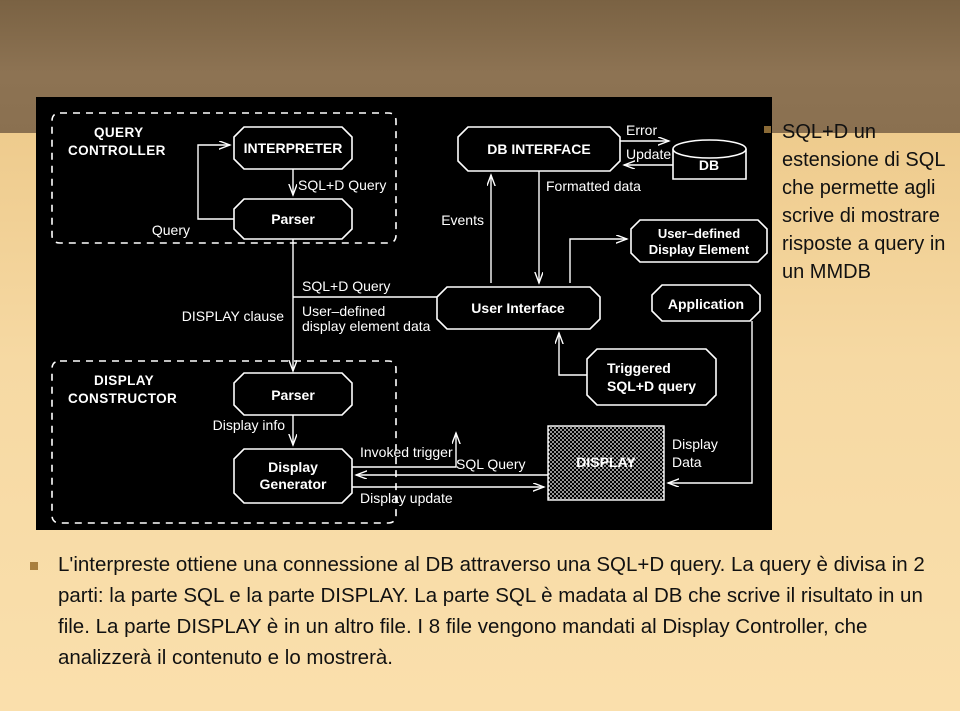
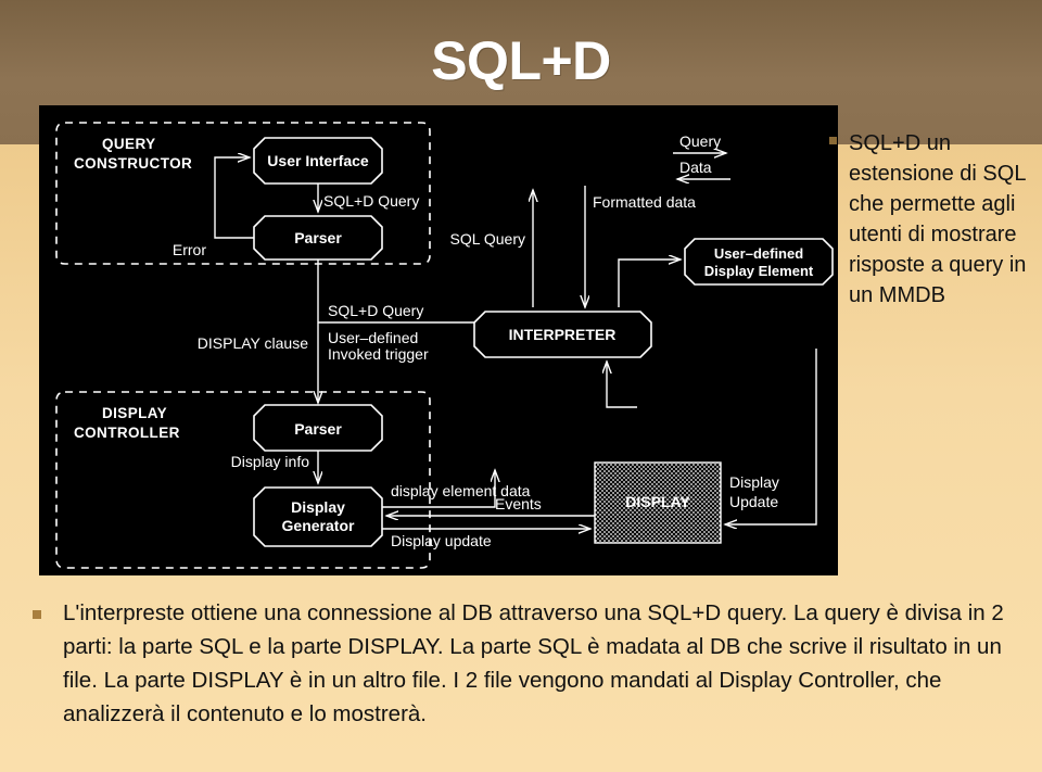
+ SQL+D
  QUERY
- CONTROLLER
+ CONSTRUCTOR
- INTERPRETER
+ User Interface
  Parser
  SQL+D Query
- Query
+ Error
  SQL+D Query
  DISPLAY clause
  User–defined
- display element data
+ Invoked trigger
  DISPLAY
- CONSTRUCTOR
+ CONTROLLER
  Parser
  Display info
  Display
  Generator
- Invoked trigger
+ display element data
  Display update
- SQL Query
+ Events
- DB INTERFACE
- DB
- Error
+ Query
- Update
+ Data
- Events
+ SQL Query
  Formatted data
- User Interface
+ INTERPRETER
  User–defined
  Display Element
- Application
- Triggered
- SQL+D query
  DISPLAY
  Display
- Data
+ Update
- SQL+D un estensione di SQL che permette agli scrive di mostrare risposte a query in un MMDB
+ SQL+D un estensione di SQL che permette agli utenti di mostrare risposte a query in un MMDB
- L'interpreste ottiene una connessione al DB attraverso una SQL+D query. La query è divisa in 2 parti: la parte SQL e la parte DISPLAY. La parte SQL è madata al DB che scrive il risultato in un file. La parte DISPLAY è in un altro file. I 8 file vengono mandati al Display Controller, che analizzerà il contenuto e lo mostrerà.
+ L'interpreste ottiene una connessione al DB attraverso una SQL+D query. La query è divisa in 2 parti: la parte SQL e la parte DISPLAY. La parte SQL è madata al DB che scrive il risultato in un file. La parte DISPLAY è in un altro file. I 2 file vengono mandati al Display Controller, che analizzerà il contenuto e lo mostrerà.
